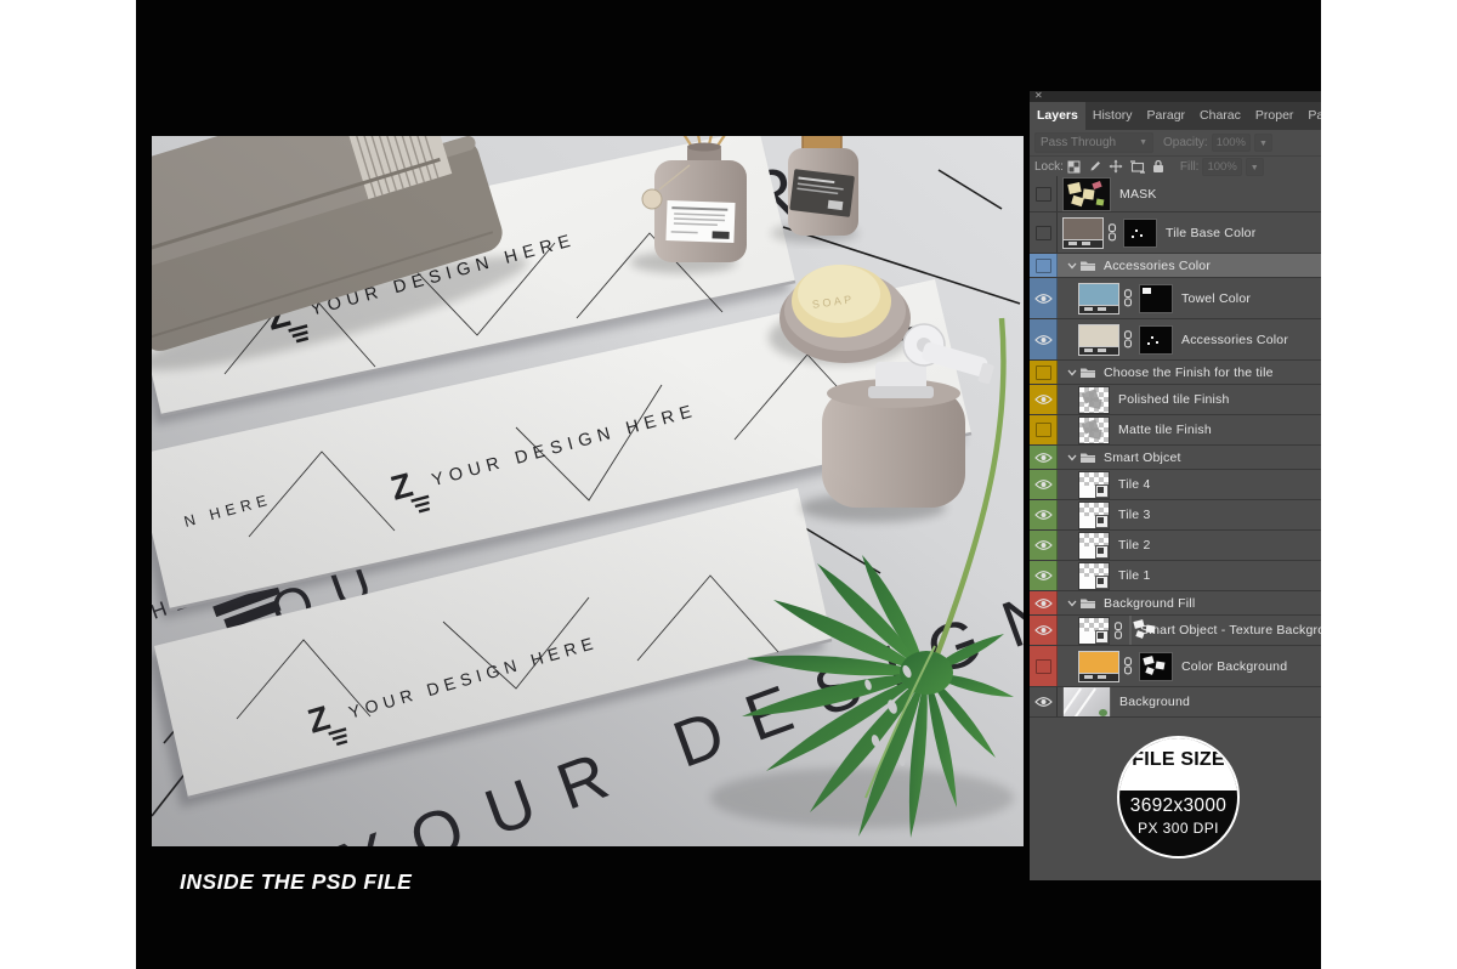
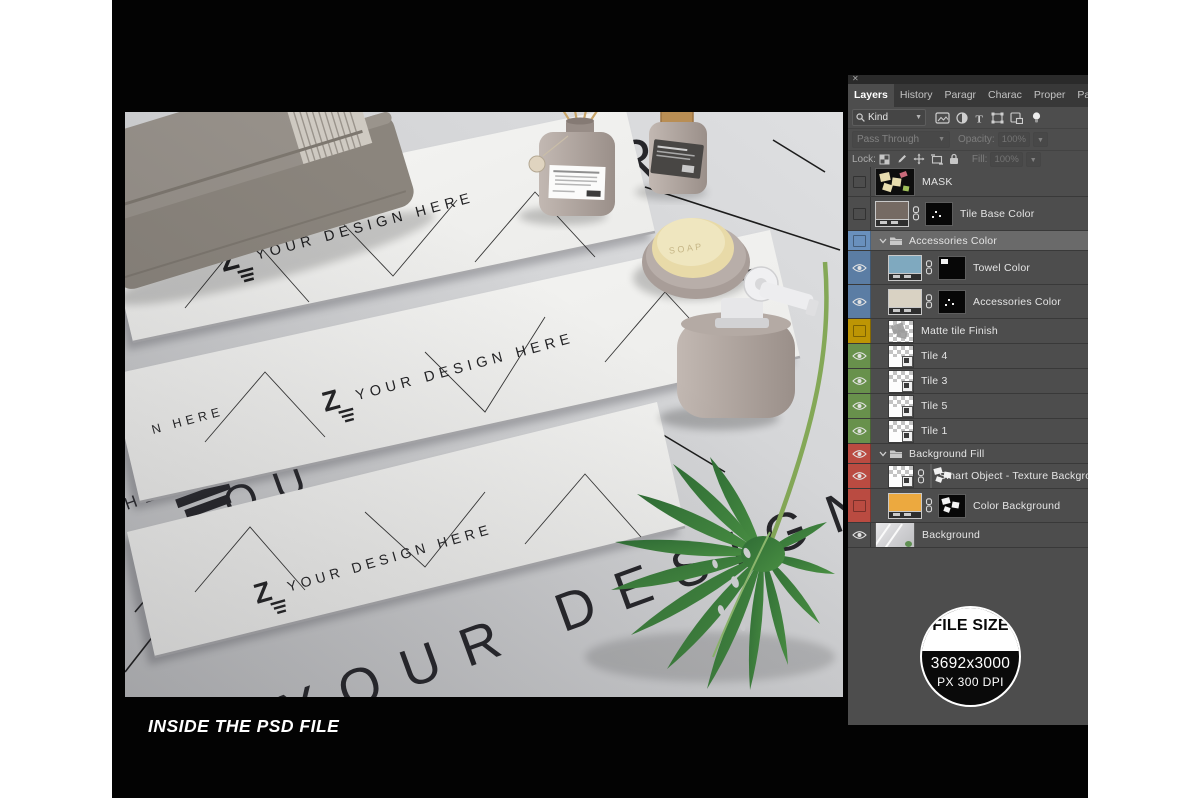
  ✕
  Layers
  History
  Paragr
  Charac
  Proper
+ Kind
+ T
  Pass Through
  Opacity:
  100%
  Lock:
  Fill:
  100%
  MASK
  Tile Base Color
  Accessories Color
  Towel Color
  Accessories Color
- Choose the Finish for the tile
- Polished tile Finish
  Matte tile Finish
- Smart Objcet
  Tile 4
  Tile 3
- Tile 2
+ Tile 5
  Tile 1
  Background Fill
  art Object - Texture Backgr
  Color Background
  Background
  FILE SIZE
  3692x3000
  PX 300 DPI
  INSIDE THE PSD FILE
